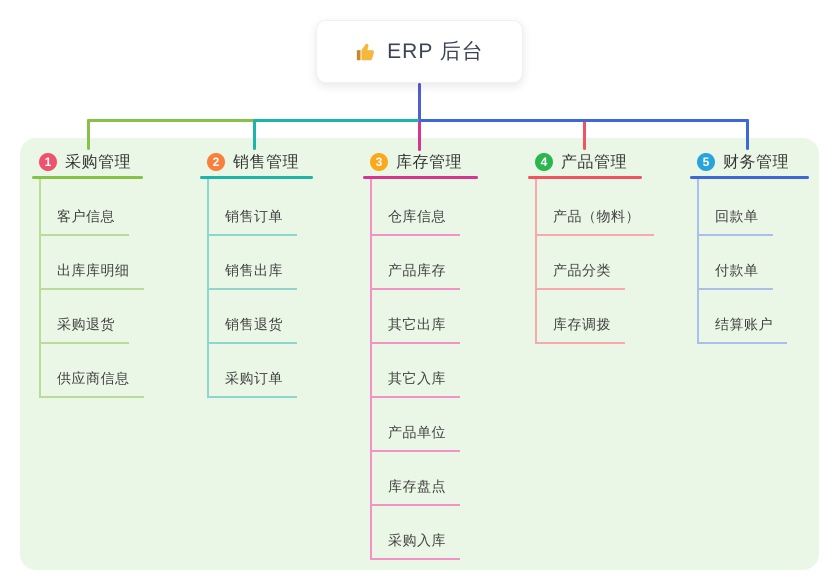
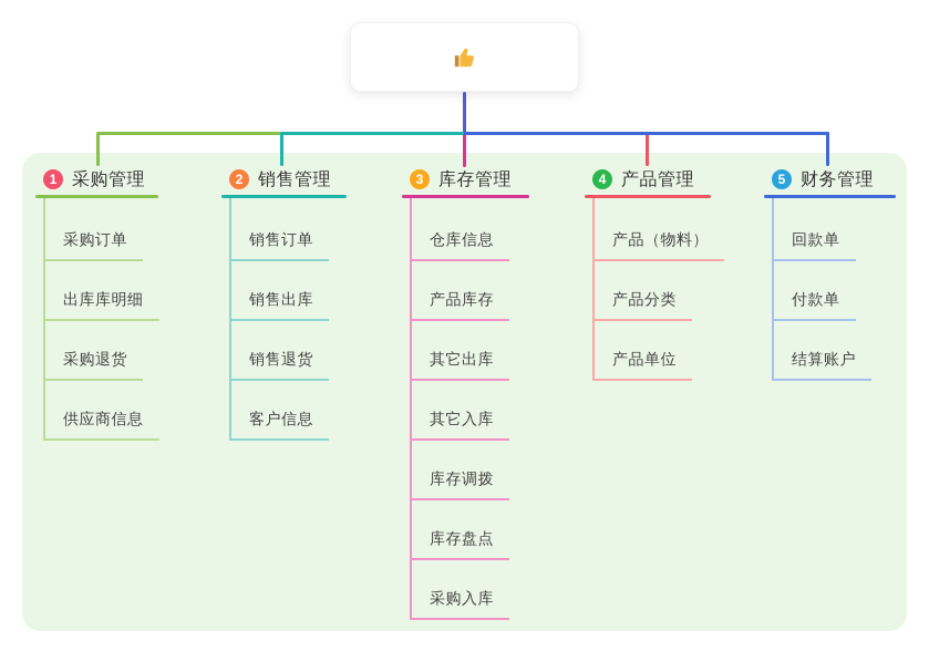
- ERP 后台
  1
  采购管理
- 客户信息
+ 采购订单
  出库库明细
  采购退货
  供应商信息
  2
  销售管理
  销售订单
  销售出库
  销售退货
- 采购订单
+ 客户信息
  3
  库存管理
  仓库信息
  产品库存
  其它出库
  其它入库
- 产品单位
+ 库存调拨
  库存盘点
  采购入库
  4
  产品管理
  产品（物料）
  产品分类
- 库存调拨
+ 产品单位
  5
  财务管理
  回款单
  付款单
  结算账户
